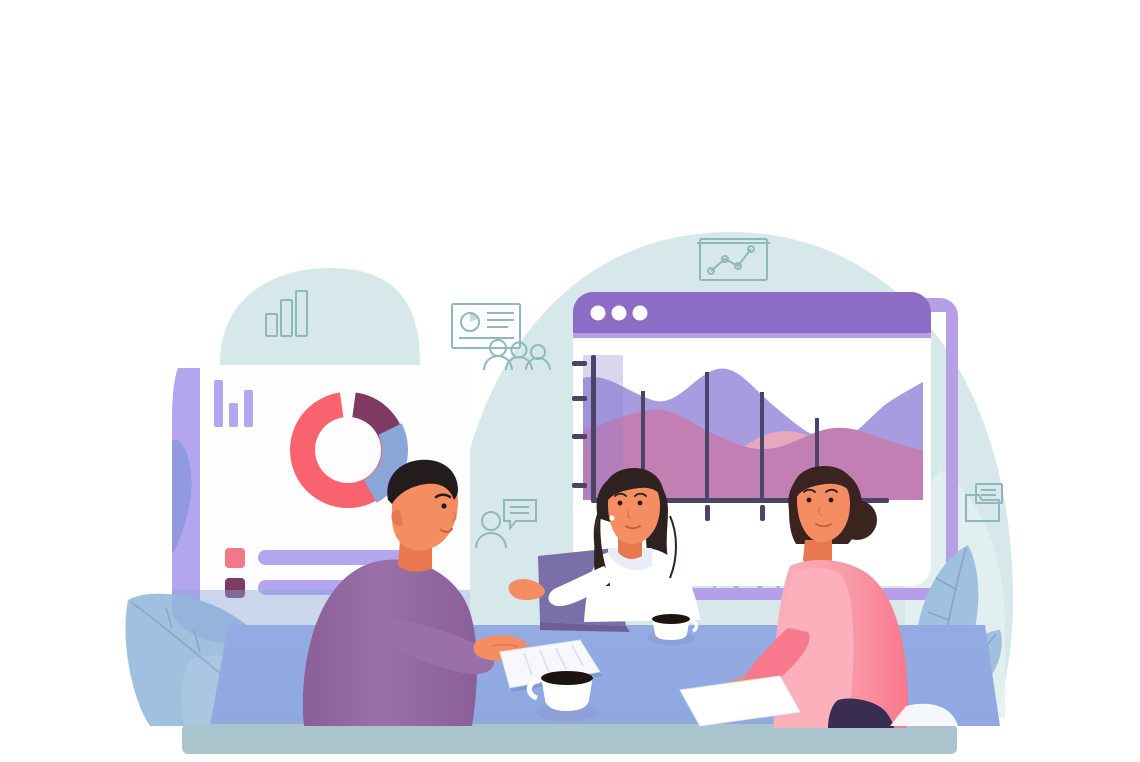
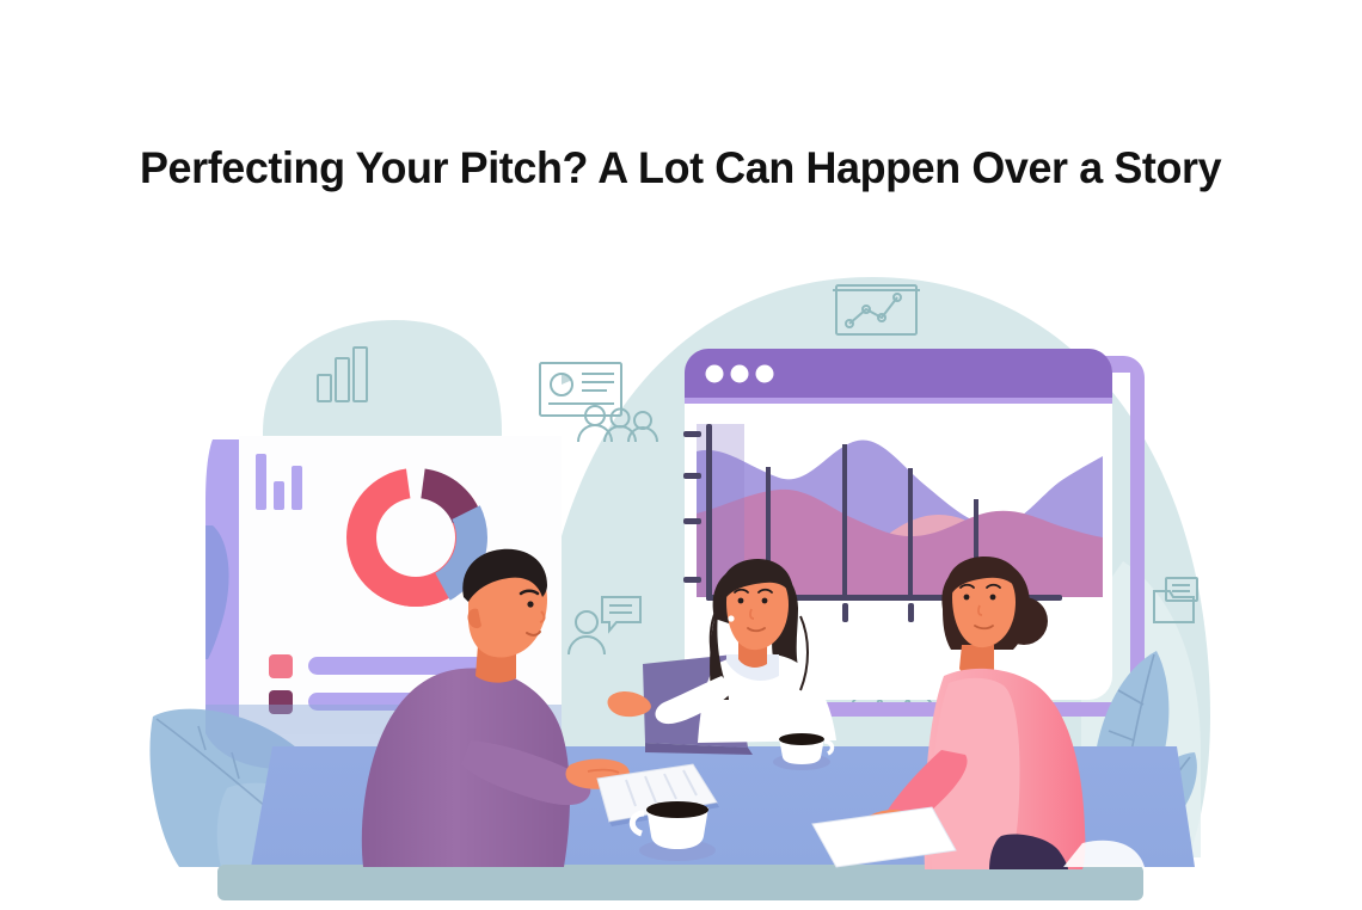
+ Perfecting Your Pitch? A Lot Can Happen Over a Story
